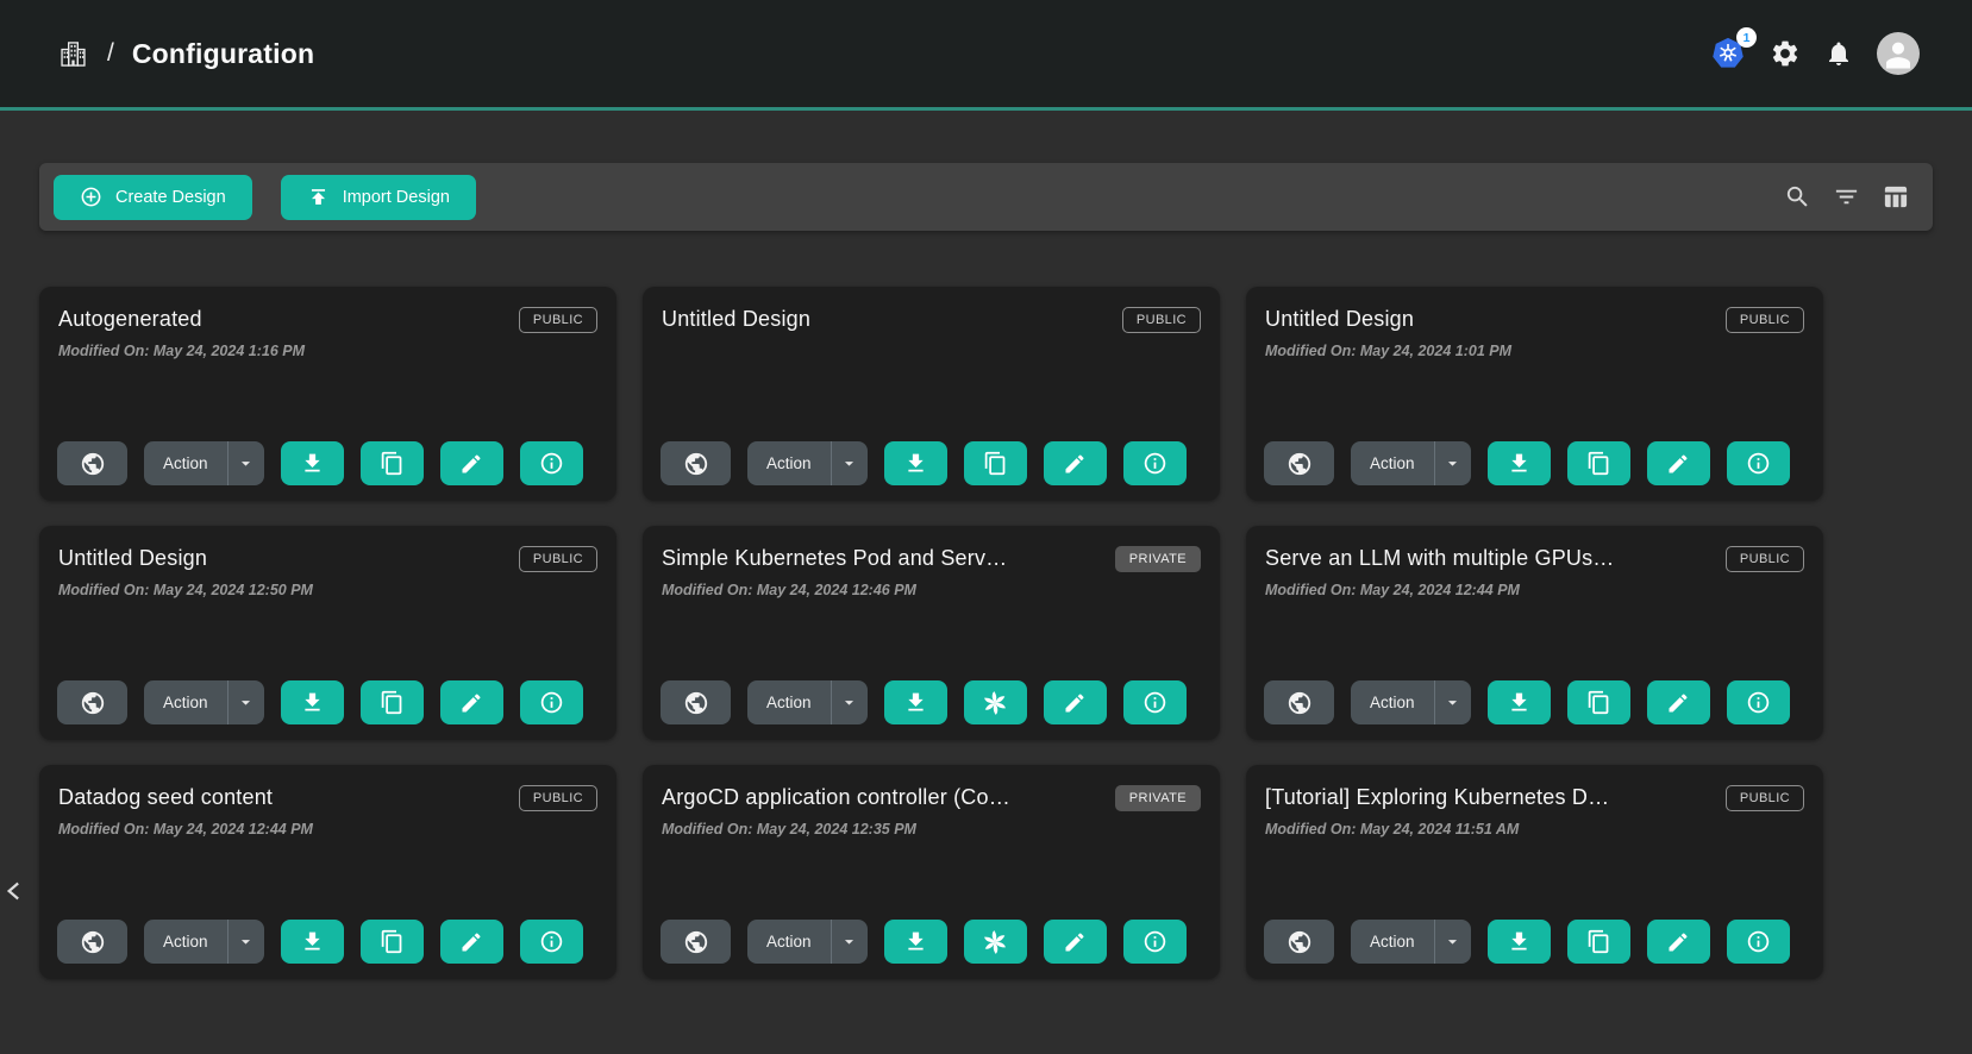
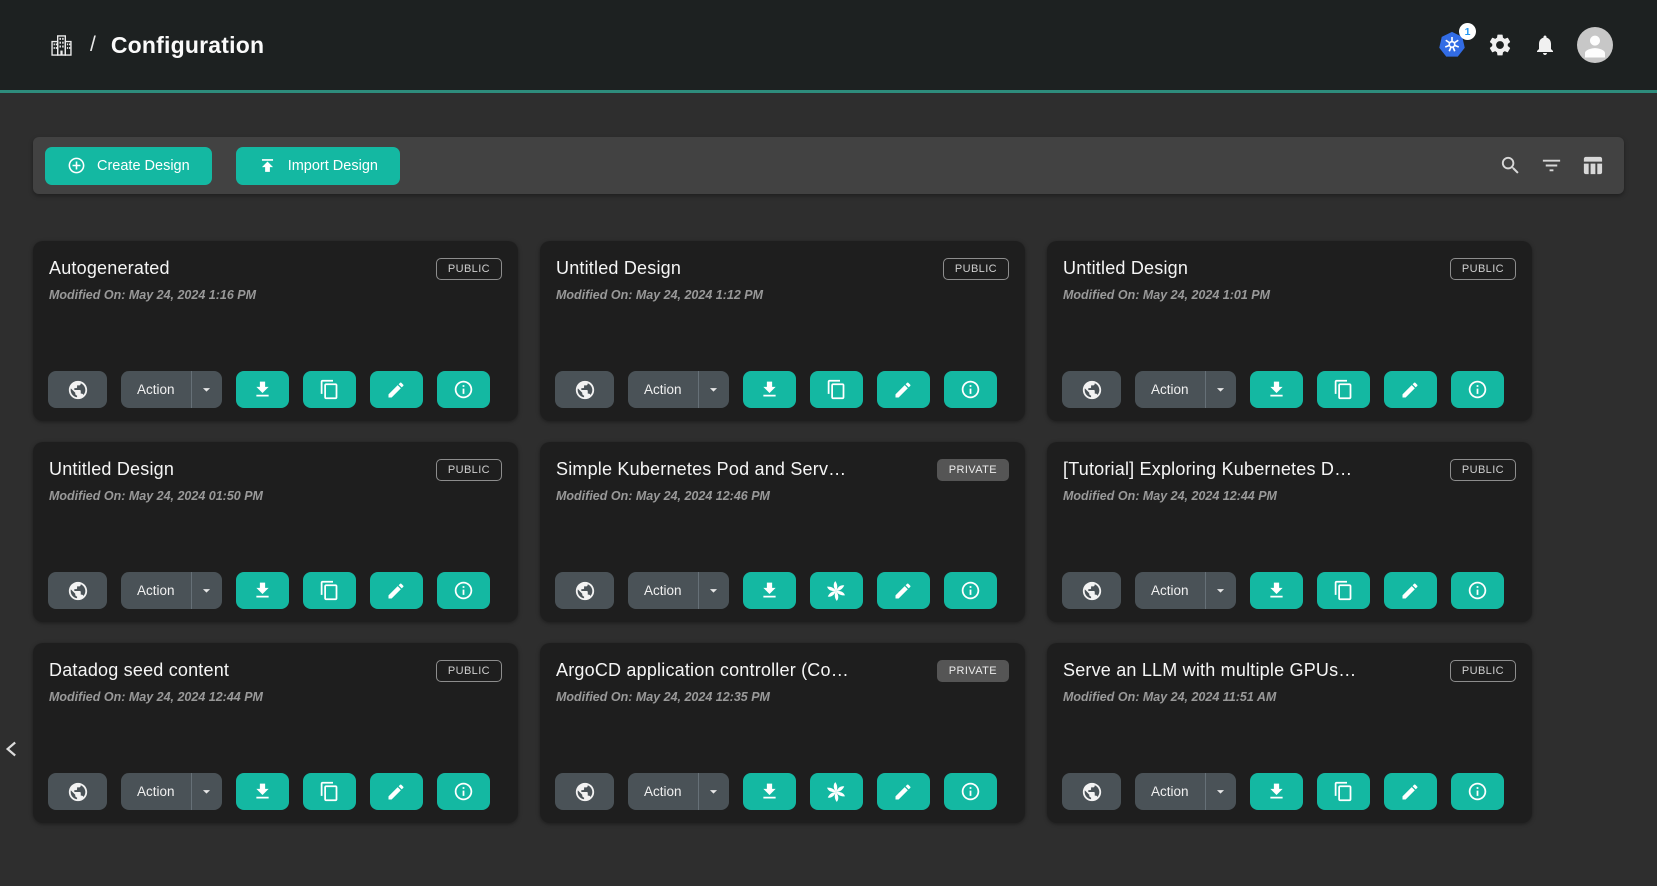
  /
  Configuration
  1
  Create Design
  Import Design
  Autogenerated
  PUBLIC
  Modified On: May 24, 2024 1:16 PM
  Action
  Untitled Design
  PUBLIC
+ Modified On: May 24, 2024 1:12 PM
  Action
  Untitled Design
  PUBLIC
  Modified On: May 24, 2024 1:01 PM
  Action
  Untitled Design
  PUBLIC
- Modified On: May 24, 2024 12:50 PM
+ Modified On: May 24, 2024 01:50 PM
  Action
  Simple Kubernetes Pod and Serv…
  PRIVATE
  Modified On: May 24, 2024 12:46 PM
  Action
- Serve an LLM with multiple GPUs…
+ [Tutorial] Exploring Kubernetes D…
  PUBLIC
  Modified On: May 24, 2024 12:44 PM
  Action
  Datadog seed content
  PUBLIC
  Modified On: May 24, 2024 12:44 PM
  Action
  ArgoCD application controller (Co…
  PRIVATE
  Modified On: May 24, 2024 12:35 PM
  Action
- [Tutorial] Exploring Kubernetes D…
+ Serve an LLM with multiple GPUs…
  PUBLIC
  Modified On: May 24, 2024 11:51 AM
  Action
